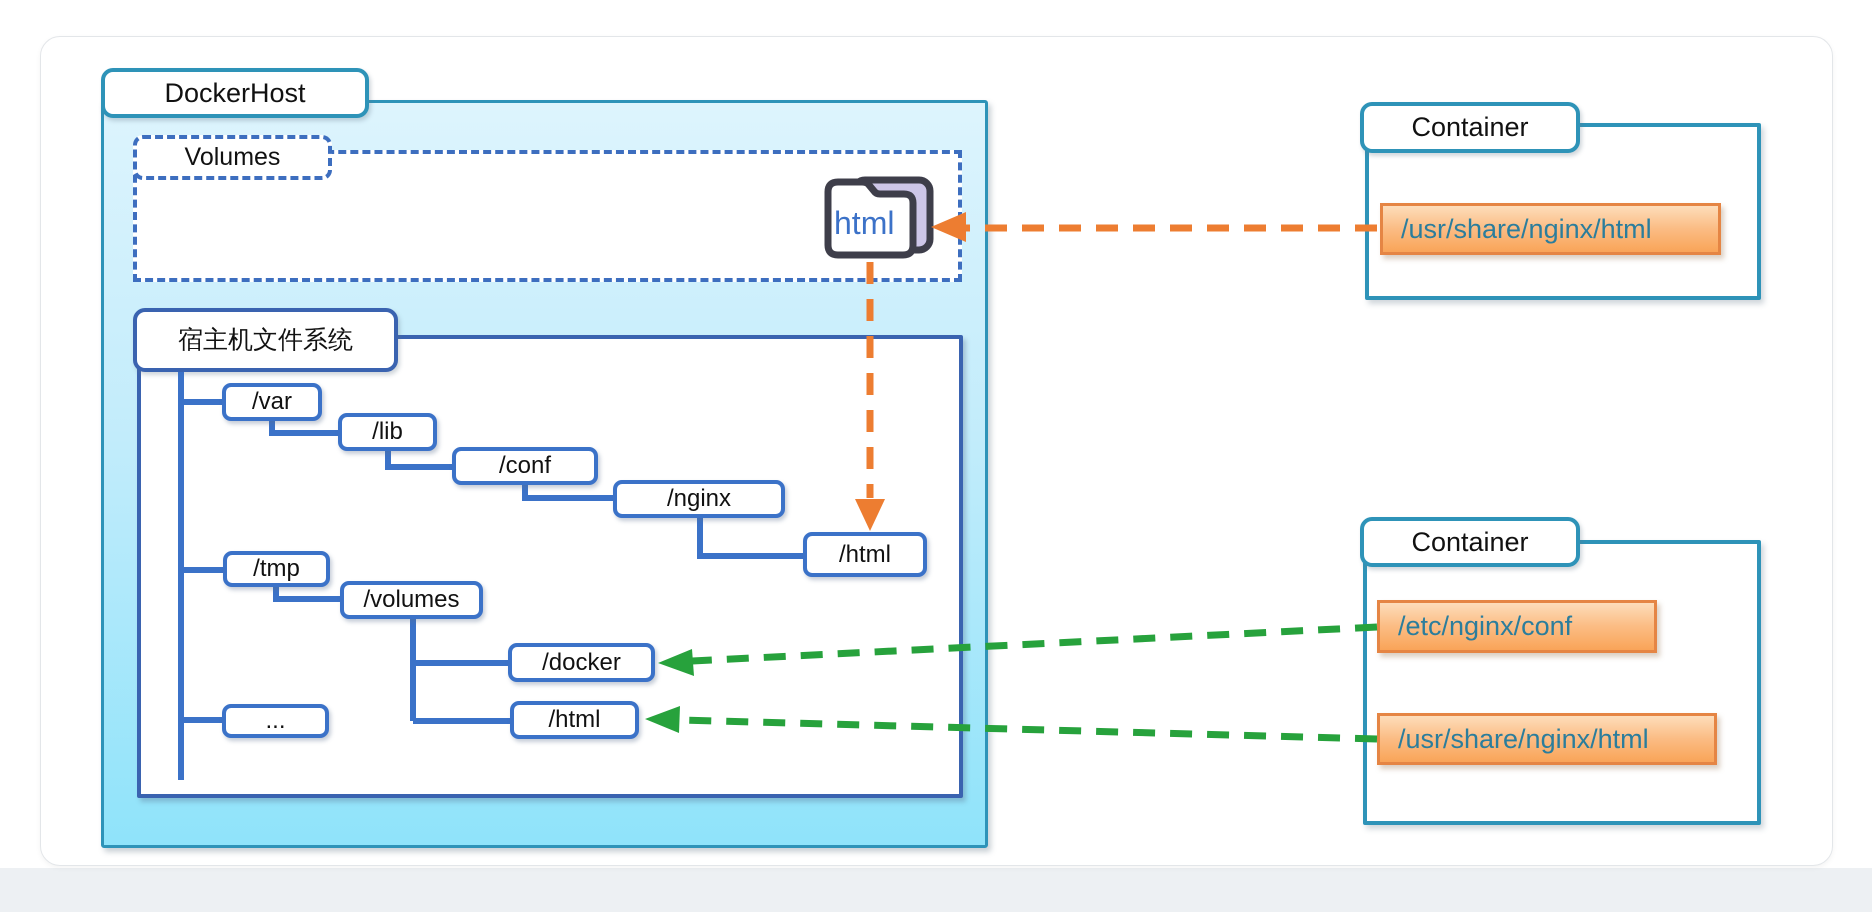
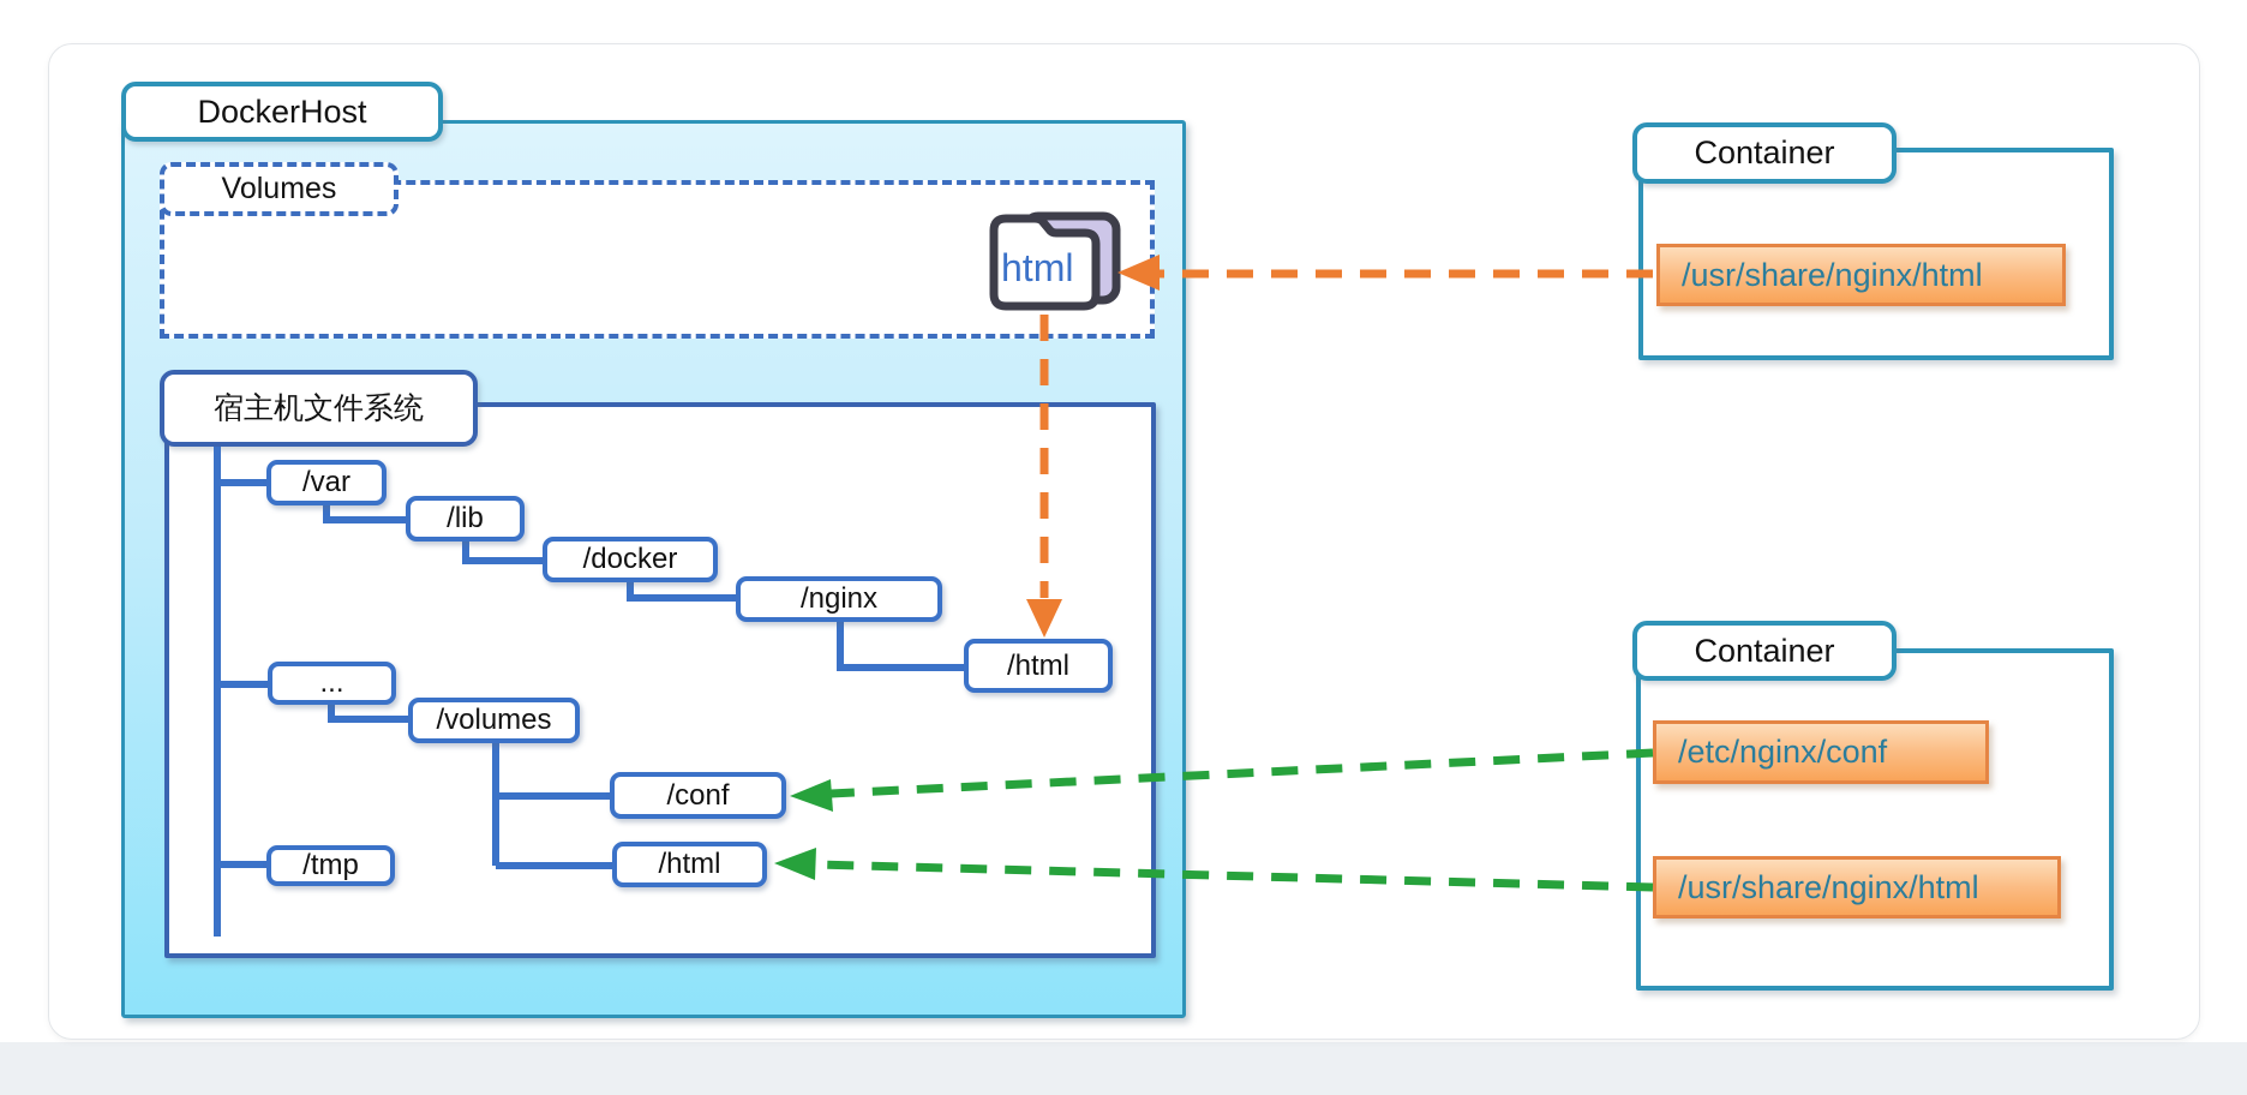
  DockerHost
  Volumes
  宿主机文件系统
  /var
  /lib
- /conf
+ /docker
  /nginx
  /html
- /tmp
+ ...
  /volumes
- /docker
+ /conf
  /html
- ...
+ /tmp
  html
  Container
  /usr/share/nginx/html
  Container
  /etc/nginx/conf
  /usr/share/nginx/html
